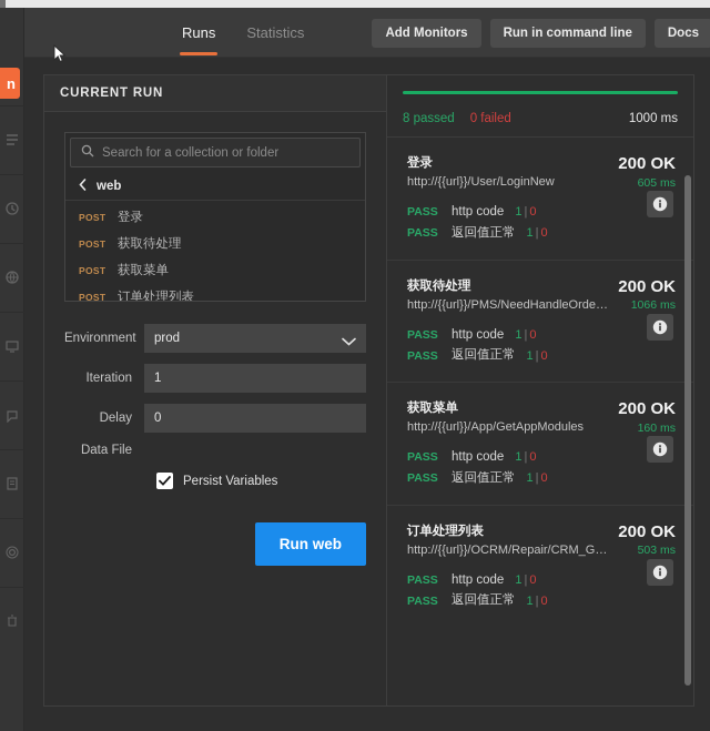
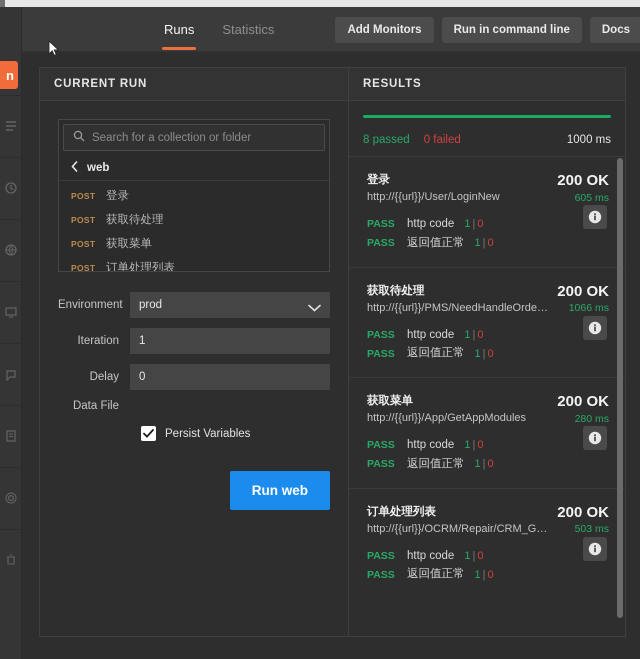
  n
  Runs
  Statistics
  Add Monitors
  Run in command line
  Docs
  CURRENT RUN
  Search for a collection or folder
  web
  POST
  登录
  POST
  获取待处理
  POST
  获取菜单
  POST
  订单处理列表
  Environment
  prod
  Iteration
  1
  Delay
  0
  Data File
  Persist Variables
  Run web
+ RESULTS
  8 passed
  0 failed
  1000 ms
  登录
  http://{{url}}/User/LoginNew
  200 OK
  605 ms
  PASS
  http code
  1
  |
  0
  PASS
  返回值正常
  1
  |
  0
  获取待处理
  http://{{url}}/PMS/NeedHandleOrder/..
  200 OK
  1066 ms
  PASS
  http code
  1
  |
  0
  PASS
  返回值正常
  1
  |
  0
  获取菜单
  http://{{url}}/App/GetAppModules
  200 OK
- 160 ms
+ 280 ms
  PASS
  http code
  1
  |
  0
  PASS
  返回值正常
  1
  |
  0
  订单处理列表
  http://{{url}}/OCRM/Repair/CRM_Get.
  200 OK
  503 ms
  PASS
  http code
  1
  |
  0
  PASS
  返回值正常
  1
  |
  0
